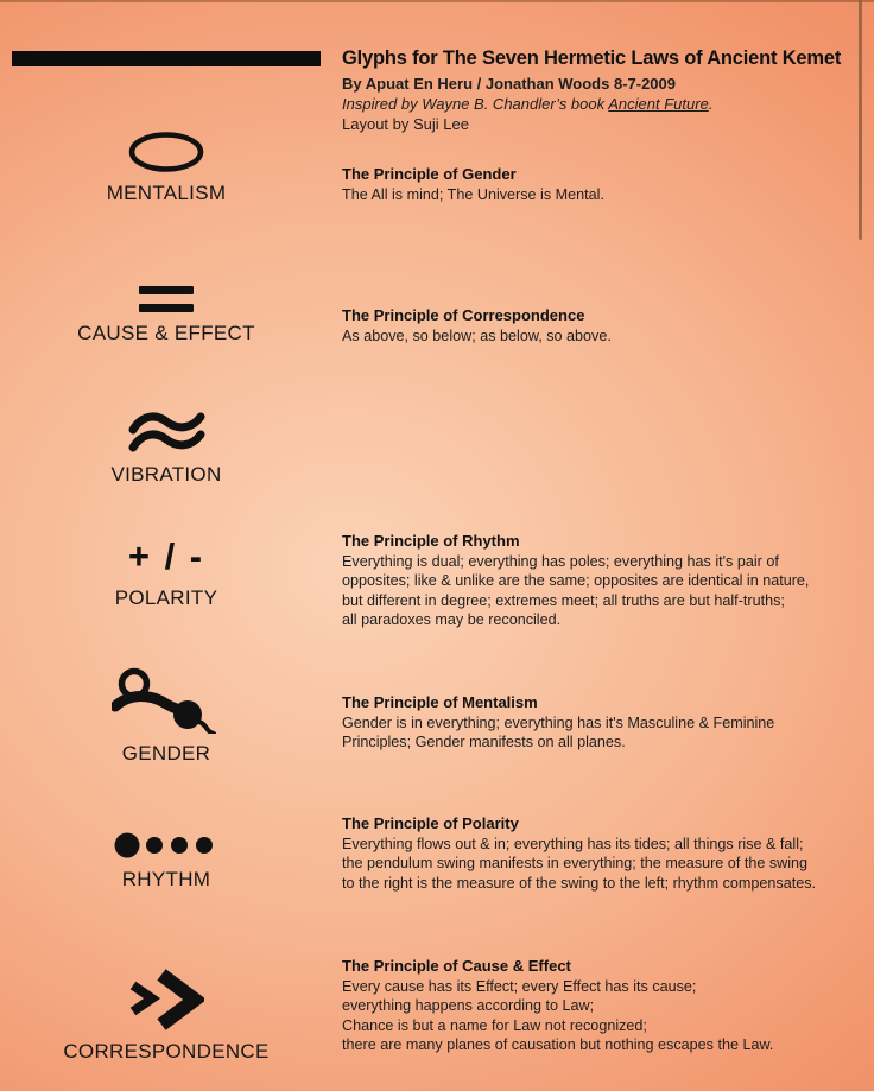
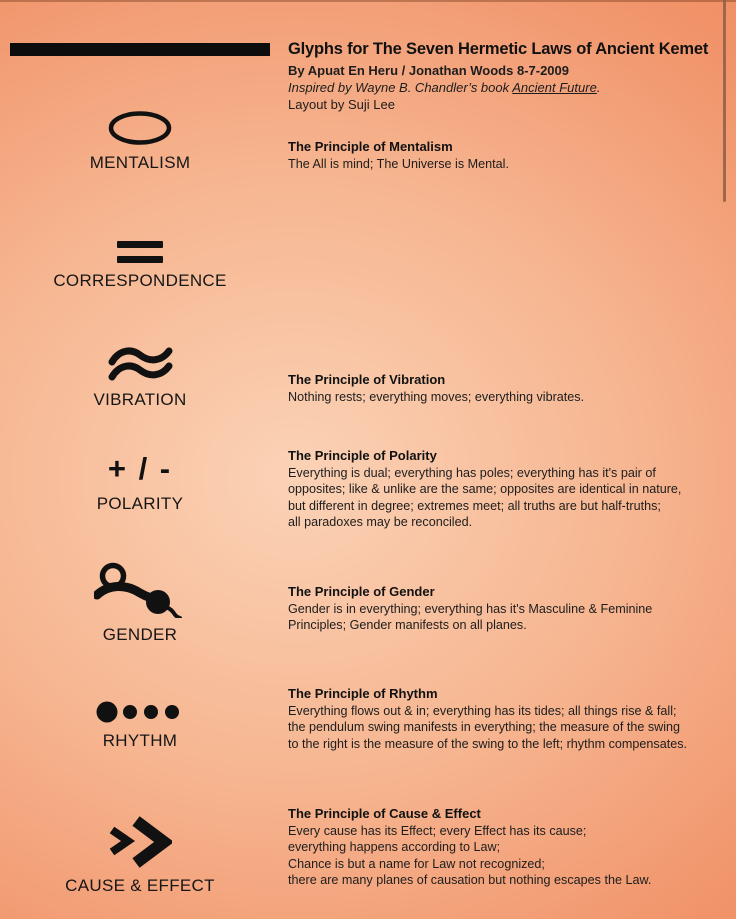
  Glyphs for The Seven Hermetic Laws of Ancient Kemet
  By Apuat En Heru / Jonathan Woods 8-7-2009
  Inspired by Wayne B. Chandler’s book Ancient Future.
  Layout by Suji Lee
  MENTALISM
- The Principle of Gender
+ The Principle of Mentalism
  The All is mind; The Universe is Mental.
- CAUSE & EFFECT
+ CORRESPONDENCE
- The Principle of Correspondence
- As above, so below; as below, so above.
  VIBRATION
+ The Principle of Vibration
+ Nothing rests; everything moves; everything vibrates.
  + / -
  POLARITY
- The Principle of Rhythm
+ The Principle of Polarity
  Everything is dual; everything has poles; everything has it's pair of
  opposites; like & unlike are the same; opposites are identical in nature,
  but different in degree; extremes meet; all truths are but half-truths;
  all paradoxes may be reconciled.
  GENDER
- The Principle of Mentalism
+ The Principle of Gender
  Gender is in everything; everything has it's Masculine & Feminine
  Principles; Gender manifests on all planes.
  RHYTHM
- The Principle of Polarity
+ The Principle of Rhythm
  Everything flows out & in; everything has its tides; all things rise & fall;
  the pendulum swing manifests in everything; the measure of the swing
  to the right is the measure of the swing to the left; rhythm compensates.
- CORRESPONDENCE
+ CAUSE & EFFECT
  The Principle of Cause & Effect
  Every cause has its Effect; every Effect has its cause;
  everything happens according to Law;
  Chance is but a name for Law not recognized;
  there are many planes of causation but nothing escapes the Law.
